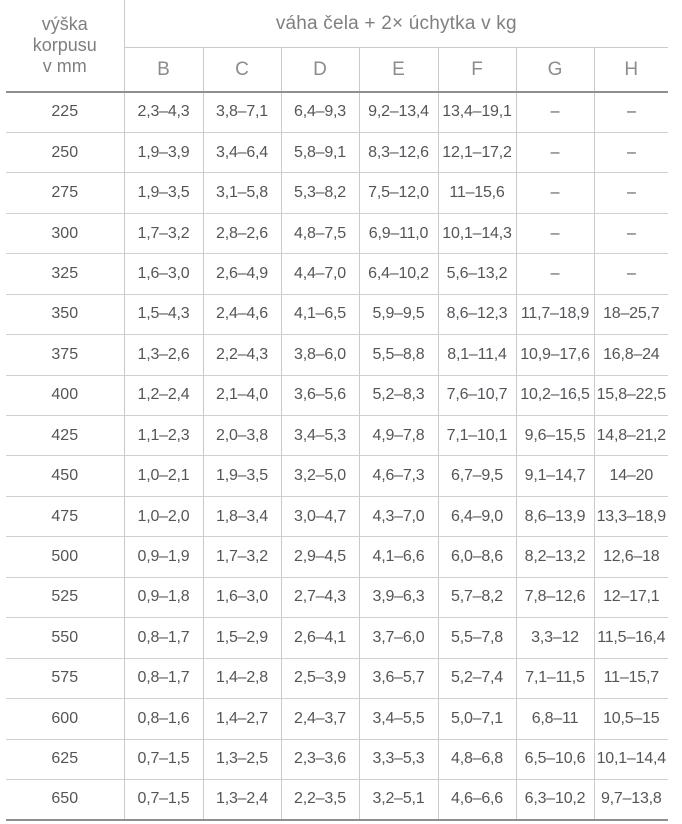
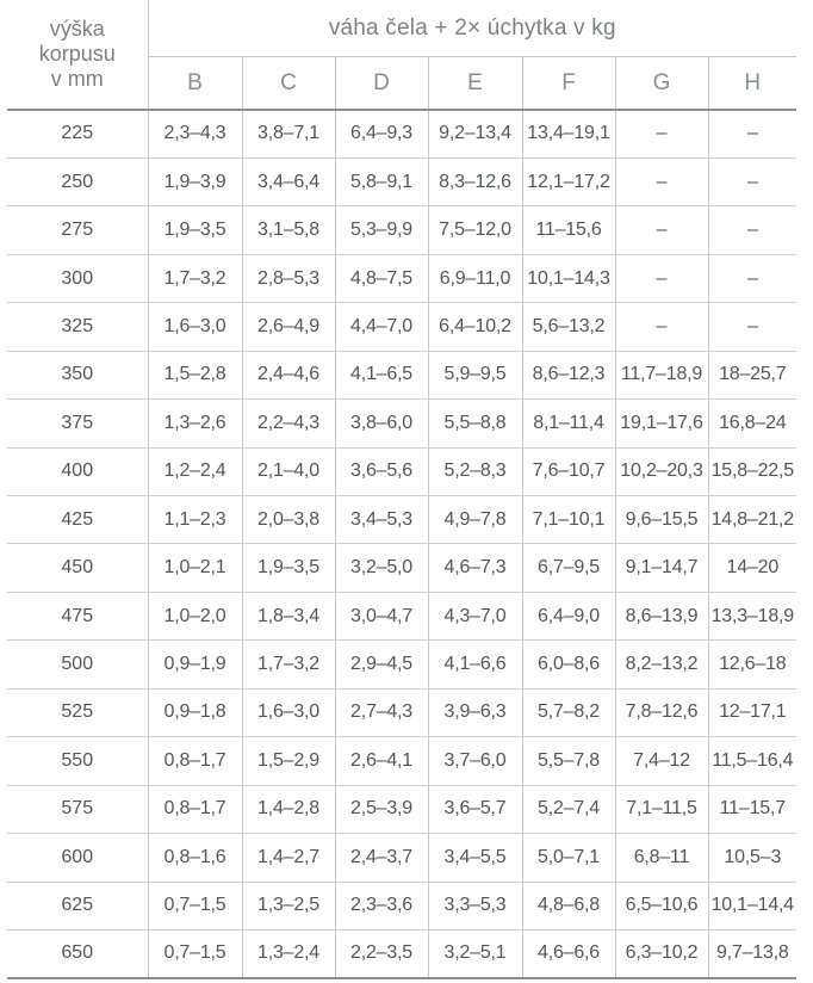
  výška korpusu v mm	váha čela + 2× úchytka v kg
  B	C	D	E	F	G	H
  225	2,3–4,3	3,8–7,1	6,4–9,3	9,2–13,4	13,4–19,1	–	–
  250	1,9–3,9	3,4–6,4	5,8–9,1	8,3–12,6	12,1–17,2	–	–
- 275	1,9–3,5	3,1–5,8	5,3–8,2	7,5–12,0	11–15,6	–	–
+ 275	1,9–3,5	3,1–5,8	5,3–9,9	7,5–12,0	11–15,6	–	–
- 300	1,7–3,2	2,8–2,6	4,8–7,5	6,9–11,0	10,1–14,3	–	–
+ 300	1,7–3,2	2,8–5,3	4,8–7,5	6,9–11,0	10,1–14,3	–	–
  325	1,6–3,0	2,6–4,9	4,4–7,0	6,4–10,2	5,6–13,2	–	–
- 350	1,5–4,3	2,4–4,6	4,1–6,5	5,9–9,5	8,6–12,3	11,7–18,9	18–25,7
+ 350	1,5–2,8	2,4–4,6	4,1–6,5	5,9–9,5	8,6–12,3	11,7–18,9	18–25,7
- 375	1,3–2,6	2,2–4,3	3,8–6,0	5,5–8,8	8,1–11,4	10,9–17,6	16,8–24
+ 375	1,3–2,6	2,2–4,3	3,8–6,0	5,5–8,8	8,1–11,4	19,1–17,6	16,8–24
- 400	1,2–2,4	2,1–4,0	3,6–5,6	5,2–8,3	7,6–10,7	10,2–16,5	15,8–22,5
+ 400	1,2–2,4	2,1–4,0	3,6–5,6	5,2–8,3	7,6–10,7	10,2–20,3	15,8–22,5
  425	1,1–2,3	2,0–3,8	3,4–5,3	4,9–7,8	7,1–10,1	9,6–15,5	14,8–21,2
  450	1,0–2,1	1,9–3,5	3,2–5,0	4,6–7,3	6,7–9,5	9,1–14,7	14–20
  475	1,0–2,0	1,8–3,4	3,0–4,7	4,3–7,0	6,4–9,0	8,6–13,9	13,3–18,9
  500	0,9–1,9	1,7–3,2	2,9–4,5	4,1–6,6	6,0–8,6	8,2–13,2	12,6–18
  525	0,9–1,8	1,6–3,0	2,7–4,3	3,9–6,3	5,7–8,2	7,8–12,6	12–17,1
- 550	0,8–1,7	1,5–2,9	2,6–4,1	3,7–6,0	5,5–7,8	3,3–12	11,5–16,4
+ 550	0,8–1,7	1,5–2,9	2,6–4,1	3,7–6,0	5,5–7,8	7,4–12	11,5–16,4
  575	0,8–1,7	1,4–2,8	2,5–3,9	3,6–5,7	5,2–7,4	7,1–11,5	11–15,7
- 600	0,8–1,6	1,4–2,7	2,4–3,7	3,4–5,5	5,0–7,1	6,8–11	10,5–15
+ 600	0,8–1,6	1,4–2,7	2,4–3,7	3,4–5,5	5,0–7,1	6,8–11	10,5–3
  625	0,7–1,5	1,3–2,5	2,3–3,6	3,3–5,3	4,8–6,8	6,5–10,6	10,1–14,4
  650	0,7–1,5	1,3–2,4	2,2–3,5	3,2–5,1	4,6–6,6	6,3–10,2	9,7–13,8
